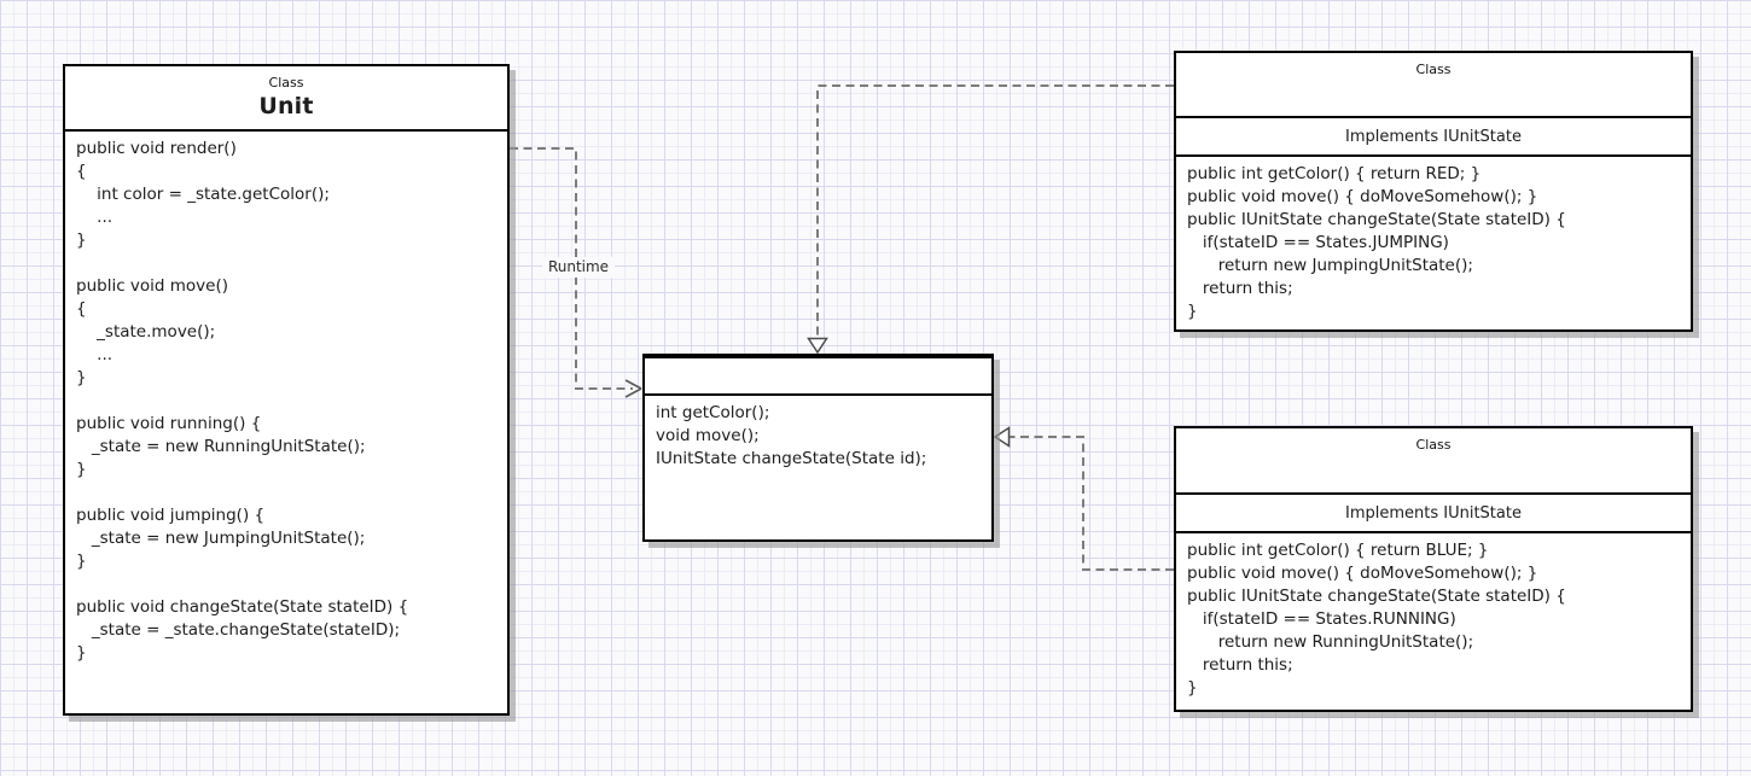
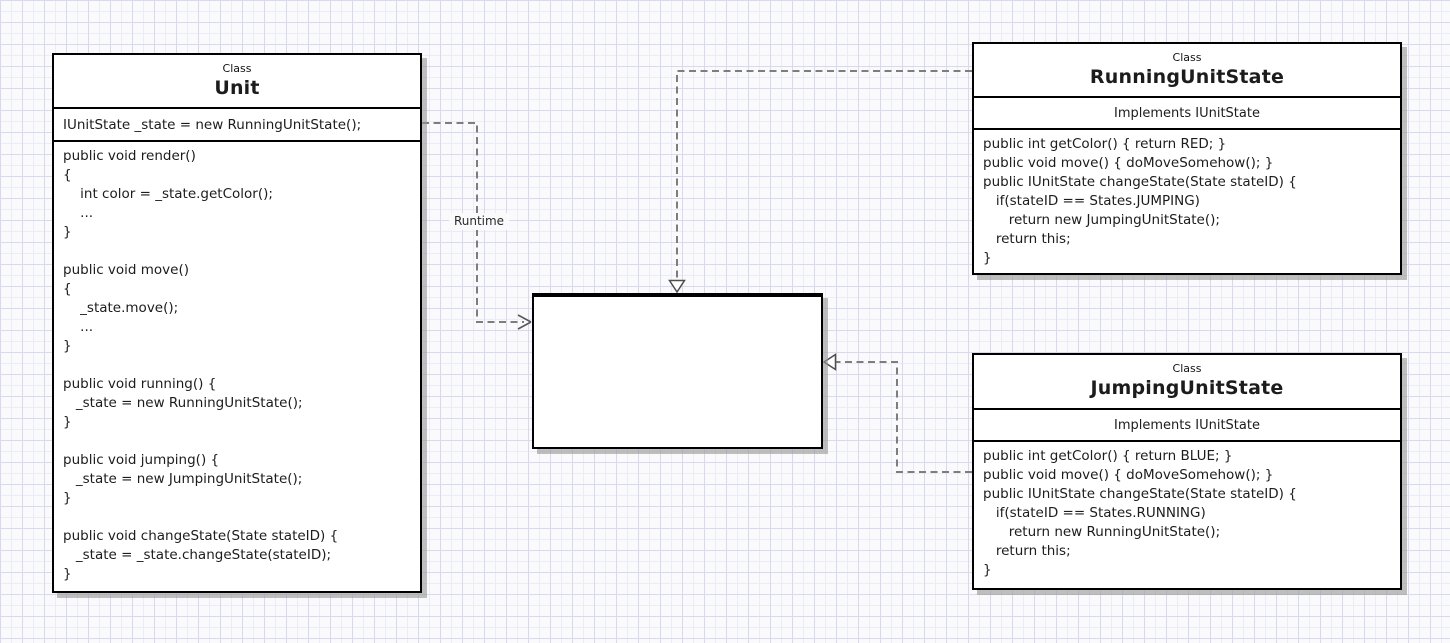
  Runtime
  Class
  Unit
+ IUnitState _state = new RunningUnitState();
  public void render()
  {
  int color = _state.getColor();
  ...
  }
  public void move()
  {
  _state.move();
  ...
  }
  public void running() {
  _state = new RunningUnitState();
  }
  public void jumping() {
  _state = new JumpingUnitState();
  }
  public void changeState(State stateID) {
  _state = _state.changeState(stateID);
  }
- int getColor();
- void move();
- IUnitState changeState(State id);
  Class
+ RunningUnitState
  Implements IUnitState
  public int getColor() { return RED; }
  public void move() { doMoveSomehow(); }
  public IUnitState changeState(State stateID) {
  if(stateID == States.JUMPING)
  return new JumpingUnitState();
  return this;
  }
  Class
+ JumpingUnitState
  Implements IUnitState
  public int getColor() { return BLUE; }
  public void move() { doMoveSomehow(); }
  public IUnitState changeState(State stateID) {
  if(stateID == States.RUNNING)
  return new RunningUnitState();
  return this;
  }
